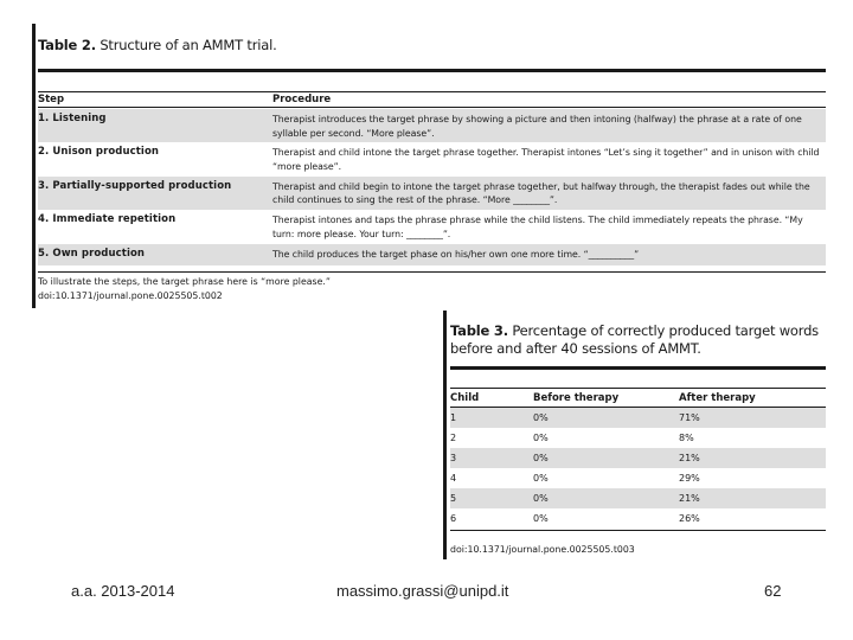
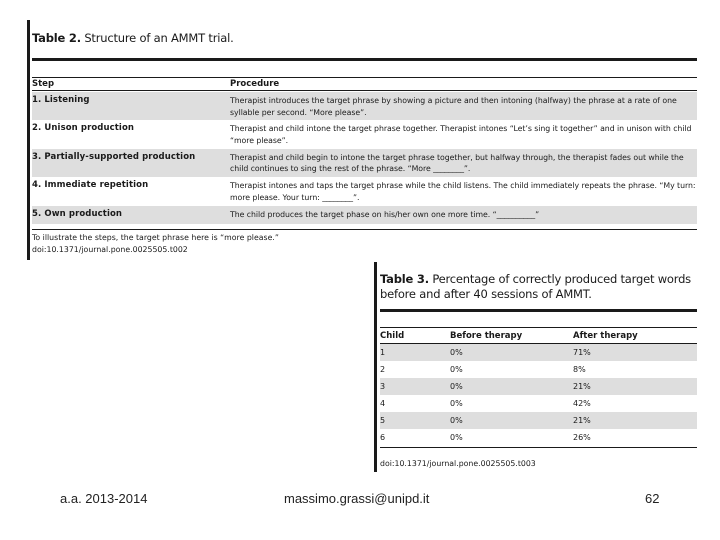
  Table 2. Structure of an AMMT trial.
  Step
  Procedure
  1. Listening
  Therapist introduces the target phrase by showing a picture and then intoning (halfway) the phrase at a rate of one syllable per second. “More please”.
  2. Unison production
  Therapist and child intone the target phrase together. Therapist intones “Let’s sing it together” and in unison with child “more please”.
  3. Partially-supported production
  Therapist and child begin to intone the target phrase together, but halfway through, the therapist fades out while the child continues to sing the rest of the phrase. “More ________”.
  4. Immediate repetition
- Therapist intones and taps the phrase phrase while the child listens. The child immediately repeats the phrase. “My turn: more please. Your turn: ________”.
+ Therapist intones and taps the target phrase while the child listens. The child immediately repeats the phrase. “My turn: more please. Your turn: ________”.
  5. Own production
  The child produces the target phase on his/her own one more time. “__________”
  To illustrate the steps, the target phrase here is “more please.”
  doi:10.1371/journal.pone.0025505.t002
  Table 3. Percentage of correctly produced target words before and after 40 sessions of AMMT.
  Child
  Before therapy
  After therapy
  1
  0%
  71%
  2
  0%
  8%
  3
  0%
  21%
  4
  0%
- 29%
+ 42%
  5
  0%
  21%
  6
  0%
  26%
  doi:10.1371/journal.pone.0025505.t003
  a.a. 2013-2014
  massimo.grassi@unipd.it
  62
